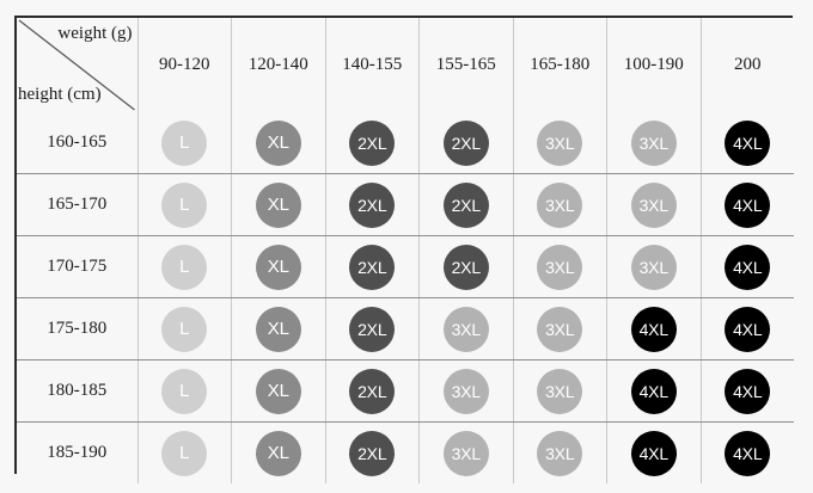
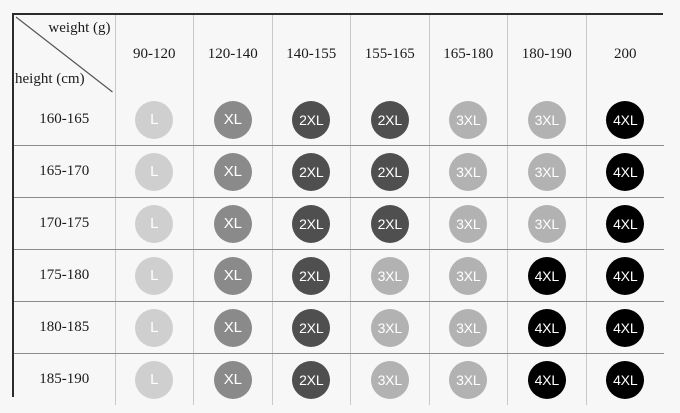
- weight (g) height (cm)	90-120	120-140	140-155	155-165	165-180	100-190	200
+ weight (g) height (cm)	90-120	120-140	140-155	155-165	165-180	180-190	200
  160-165	L	XL	2XL	2XL	3XL	3XL	4XL
  165-170	L	XL	2XL	2XL	3XL	3XL	4XL
  170-175	L	XL	2XL	2XL	3XL	3XL	4XL
  175-180	L	XL	2XL	3XL	3XL	4XL	4XL
  180-185	L	XL	2XL	3XL	3XL	4XL	4XL
  185-190	L	XL	2XL	3XL	3XL	4XL	4XL
